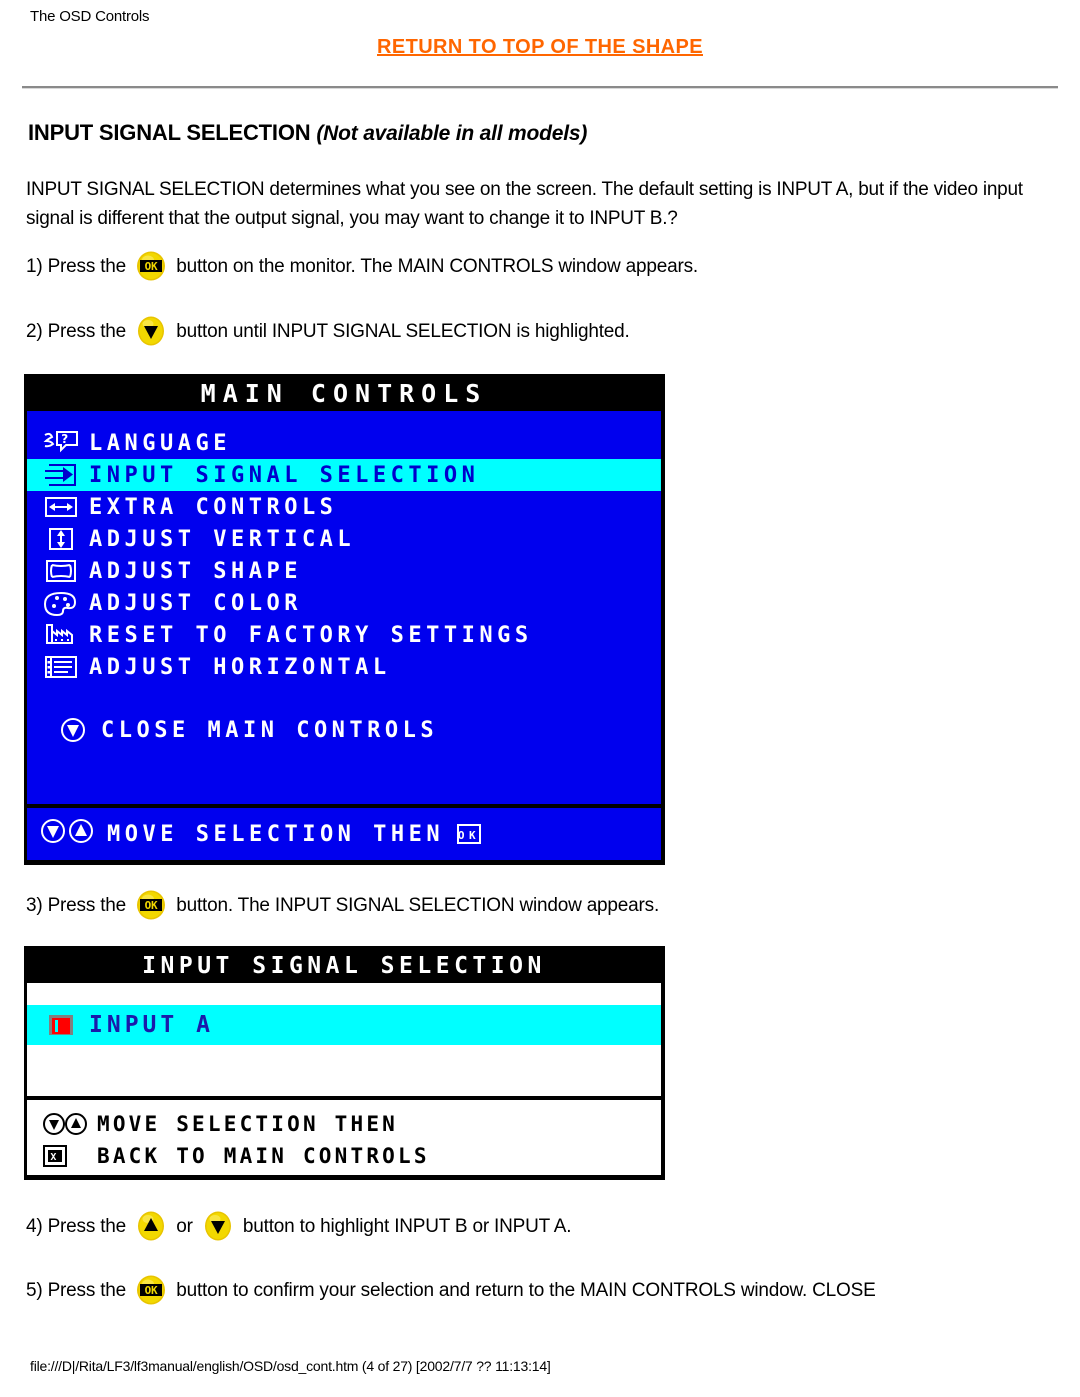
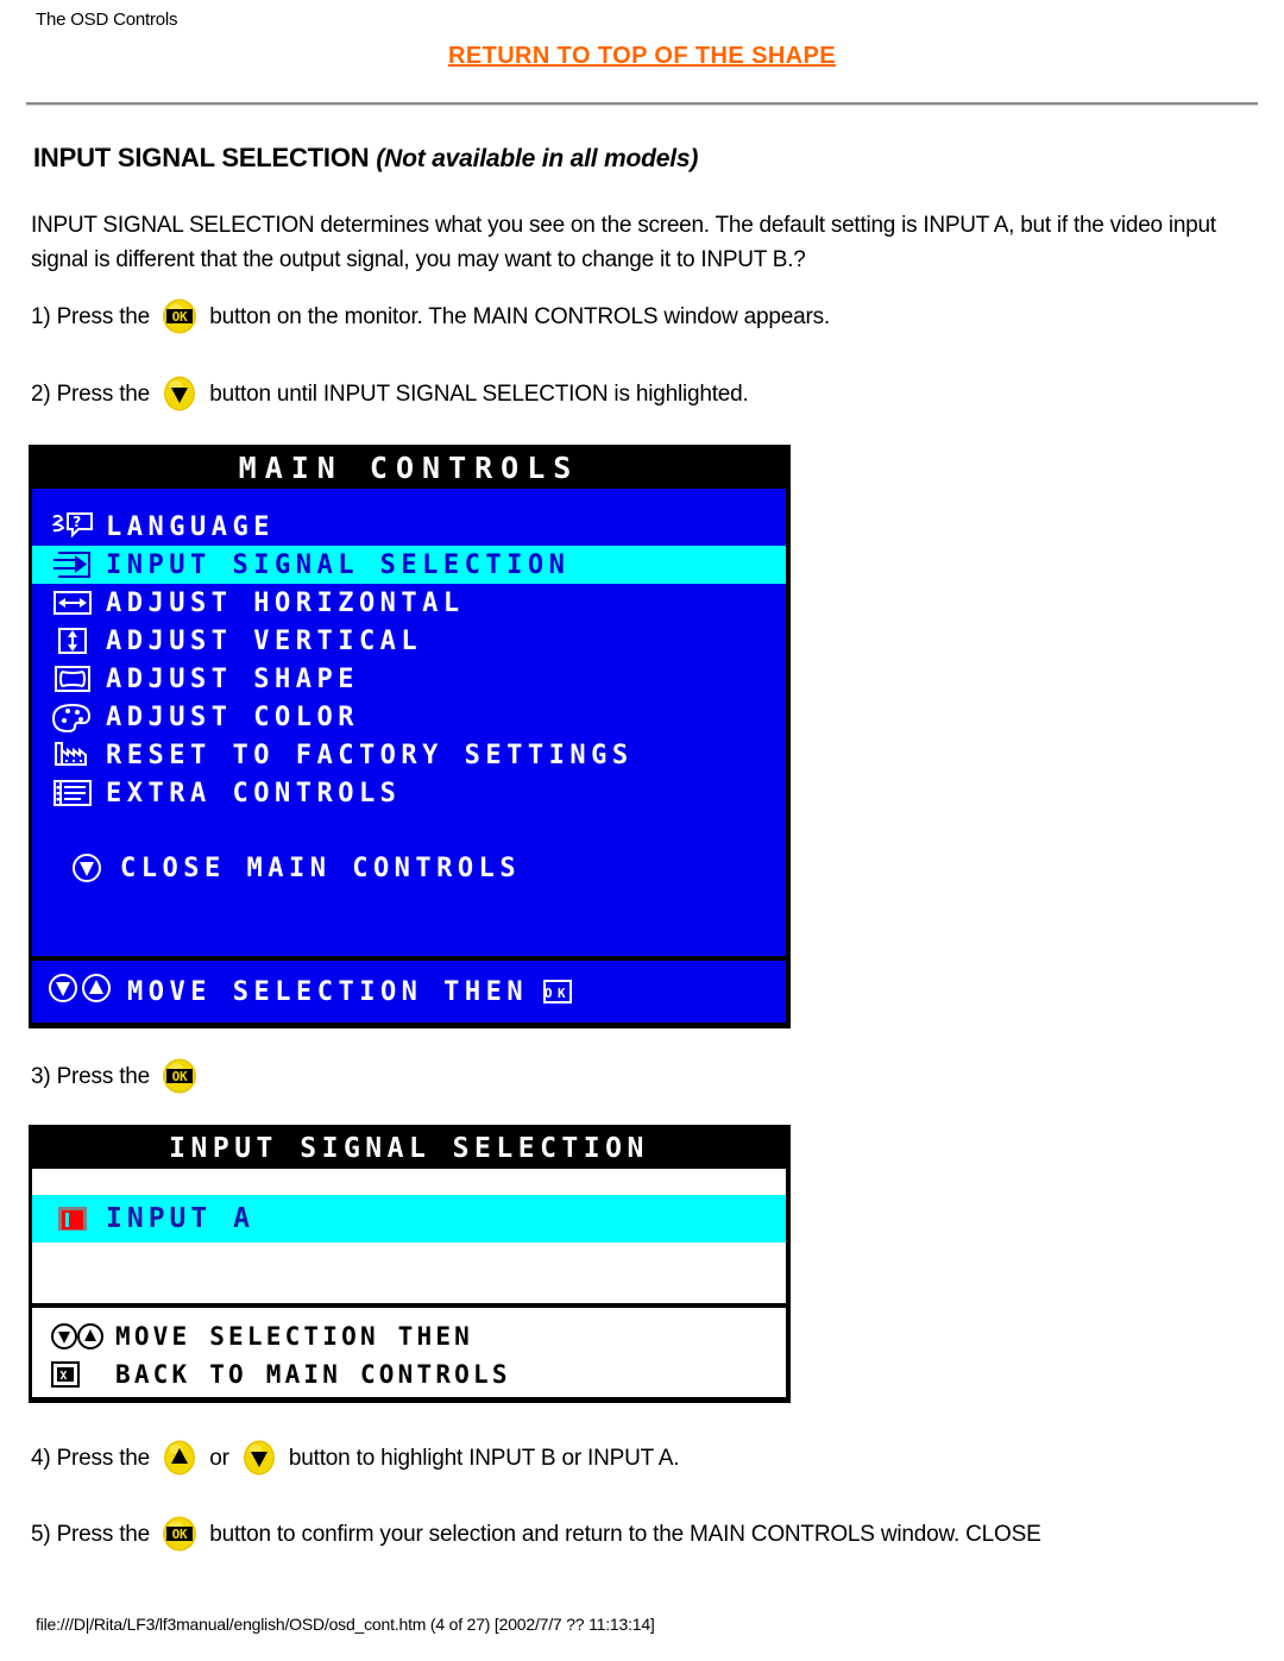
  The OSD Controls
  RETURN TO TOP OF THE SHAPE
  INPUT SIGNAL SELECTION (Not available in all models)
  INPUT SIGNAL SELECTION determines what you see on the screen. The default setting is INPUT A, but if the video input signal is different that the output signal, you may want to change it to INPUT B.?
  1) Press the
  OK
  button on the monitor. The MAIN CONTROLS window appears.
  2) Press the button until INPUT SIGNAL SELECTION is highlighted.
  MAIN CONTROLS
  ?
  LANGUAGE
  INPUT SIGNAL SELECTION
- EXTRA CONTROLS
+ ADJUST HORIZONTAL
  ADJUST VERTICAL
  ADJUST SHAPE
  ADJUST COLOR
  RESET TO FACTORY SETTINGS
- ADJUST HORIZONTAL
+ EXTRA CONTROLS
  CLOSE MAIN CONTROLS
  MOVE SELECTION THEN
  OK
  3) Press the
  OK
- button. The INPUT SIGNAL SELECTION window appears.
  INPUT SIGNAL SELECTION
  INPUT A
  MOVE SELECTION THEN
  X
  BACK TO MAIN CONTROLS
  4) Press the or button to highlight INPUT B or INPUT A.
  5) Press the
  OK
  button to confirm your selection and return to the MAIN CONTROLS window. CLOSE
  file:///D|/Rita/LF3/lf3manual/english/OSD/osd_cont.htm (4 of 27) [2002/7/7 ?? 11:13:14]
